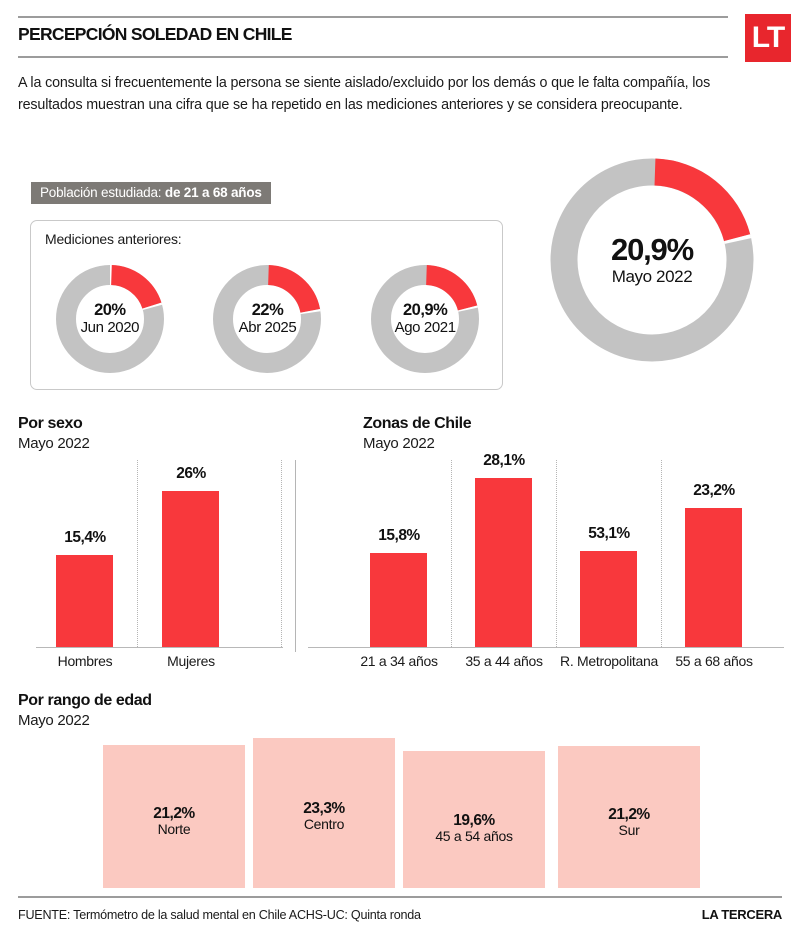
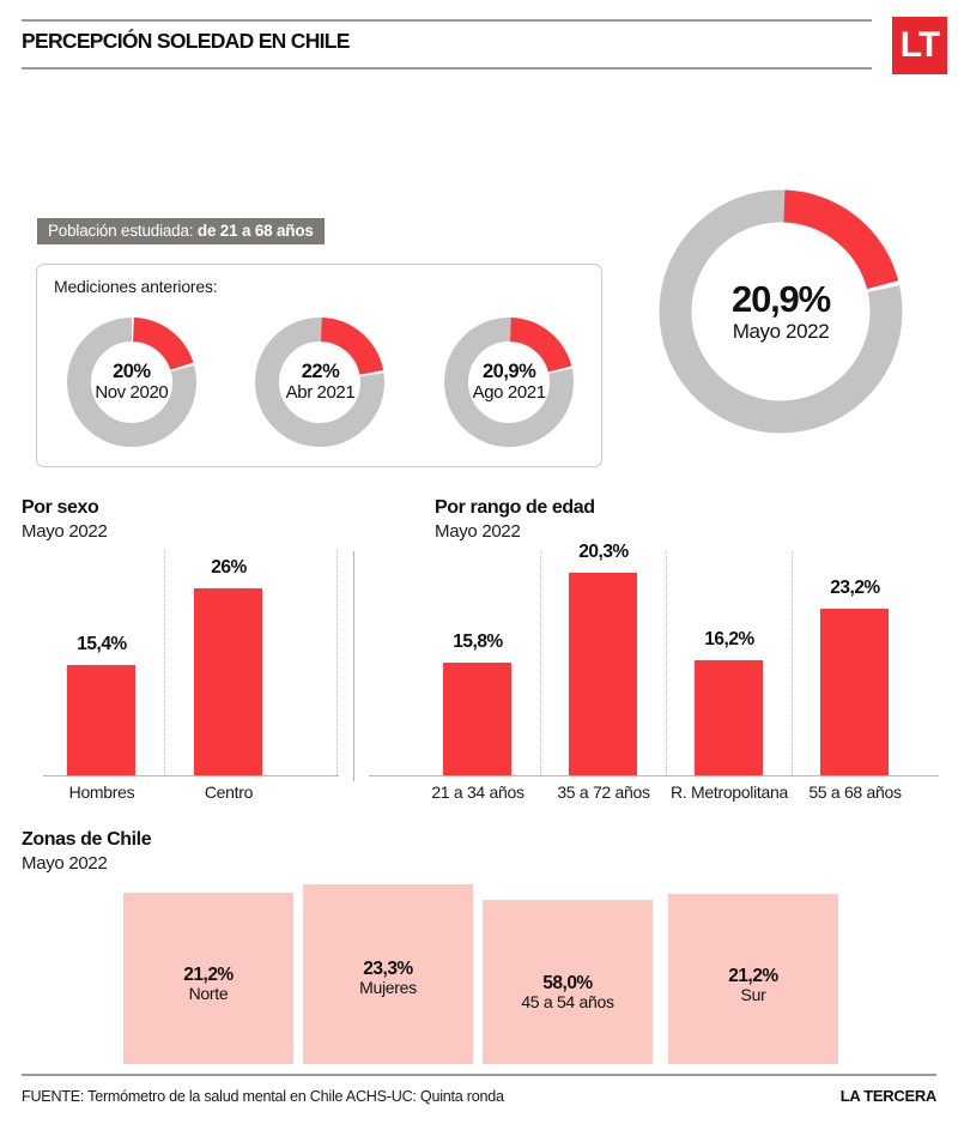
  PERCEPCIÓN SOLEDAD EN CHILE
  LT
- A la consulta si frecuentemente la persona se siente aislado/excluido por los demás o que le falta compañía, los resultados muestran una cifra que se ha repetido en las mediciones anteriores y se considera preocupante.
  Población estudiada: de 21 a 68 años
  Mediciones anteriores:
  20%
- Jun 2020
+ Nov 2020
  22%
- Abr 2025
+ Abr 2021
  20,9%
  Ago 2021
  20,9%
  Mayo 2022
  Por sexo
  Mayo 2022
  15,4%
  Hombres
  26%
- Mujeres
+ Centro
- Zonas de Chile
+ Por rango de edad
  Mayo 2022
  15,8%
  21 a 34 años
- 28,1%
+ 20,3%
- 35 a 44 años
+ 35 a 72 años
- 53,1%
+ 16,2%
  R. Metropolitana
  23,2%
  55 a 68 años
- Por rango de edad
+ Zonas de Chile
  Mayo 2022
  21,2%
  Norte
  23,3%
- Centro
+ Mujeres
- 19,6%
+ 58,0%
  45 a 54 años
  21,2%
  Sur
  FUENTE: Termómetro de la salud mental en Chile ACHS-UC: Quinta ronda
  LA TERCERA
